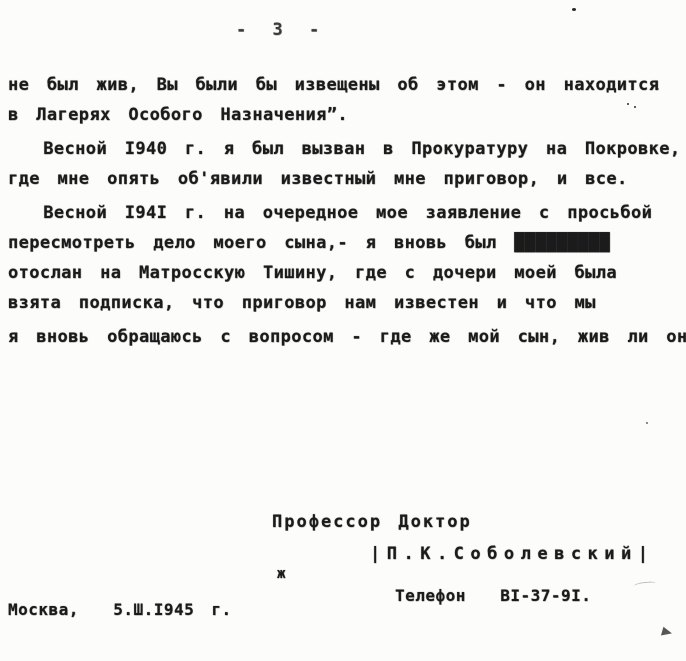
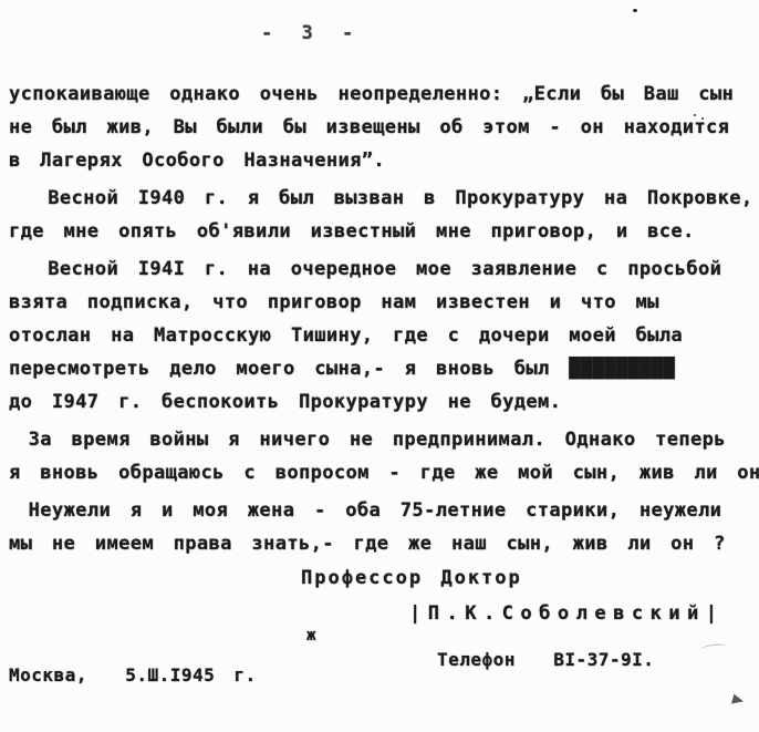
  - 3 -
+ успокаивающе однако очень неопределенно: „Если бы Ваш сын
  не был жив, Вы были бы извещены об этом - он находится
  в Лагерях Особого Назначения”.
  Весной I940 г. я был вызван в Прокуратуру на Покровке,
  где мне опять об'явили известный мне приговор, и все.
  Весной I94I г. на очередное мое заявление с просьбой
- пересмотреть дело моего сына,- я вновь был █████████
+ взята подписка, что приговор нам известен и что мы
  отослан на Матросскую Тишину, где с дочери моей была
- взята подписка, что приговор нам известен и что мы
+ пересмотреть дело моего сына,- я вновь был █████████
+ до I947 г. беспокоить Прокуратуру не будем.
+ За время войны я ничего не предпринимал. Однако теперь
  я вновь обращаюсь с вопросом - где же мой сын, жив ли он
+ Неужели я и моя жена - оба 75-летние старики, неужели
+ мы не имеем права знать,- где же наш сын, жив ли он ?
  Профессор Доктор
  |П.К.Соболевский|
  ж
  Москва, 5.Ш.I945 г.
  Телефон ВI-37-9I.
